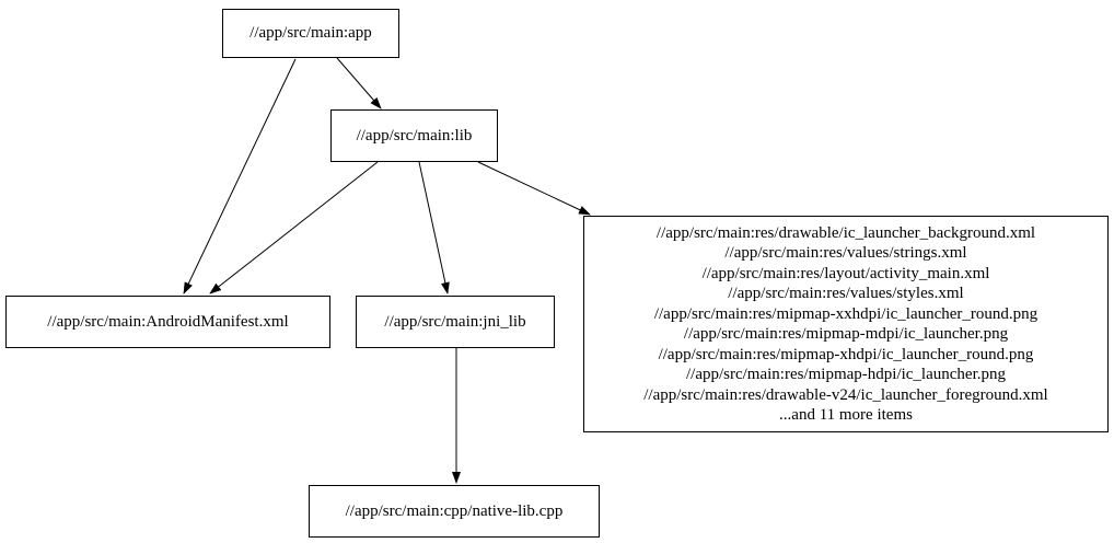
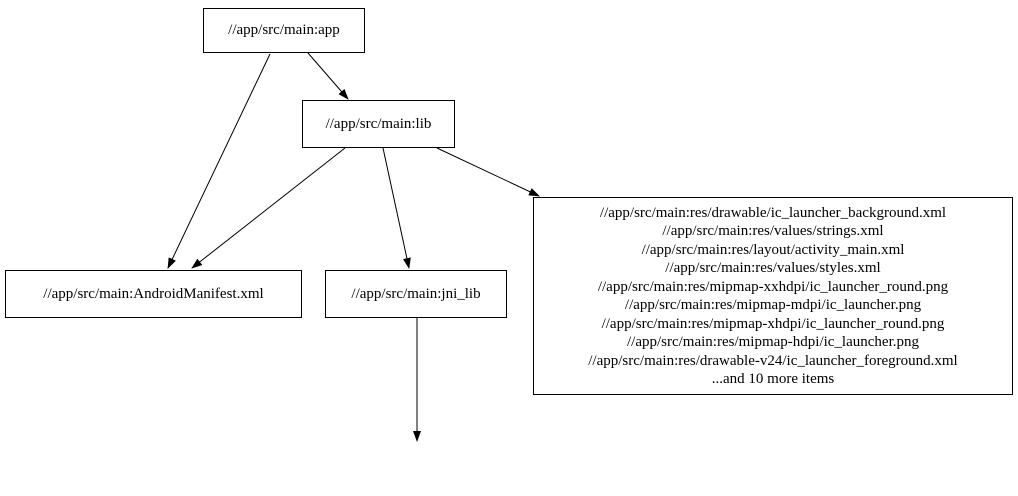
  //app/src/main:app
  //app/src/main:lib
  //app/src/main:AndroidManifest.xml
  //app/src/main:jni_lib
  //app/src/main:res/drawable/ic_launcher_background.xml
  //app/src/main:res/values/strings.xml
  //app/src/main:res/layout/activity_main.xml
  //app/src/main:res/values/styles.xml
  //app/src/main:res/mipmap-xxhdpi/ic_launcher_round.png
  //app/src/main:res/mipmap-mdpi/ic_launcher.png
  //app/src/main:res/mipmap-xhdpi/ic_launcher_round.png
  //app/src/main:res/mipmap-hdpi/ic_launcher.png
  //app/src/main:res/drawable-v24/ic_launcher_foreground.xml
- ...and 11 more items
+ ...and 10 more items
- //app/src/main:cpp/native-lib.cpp
